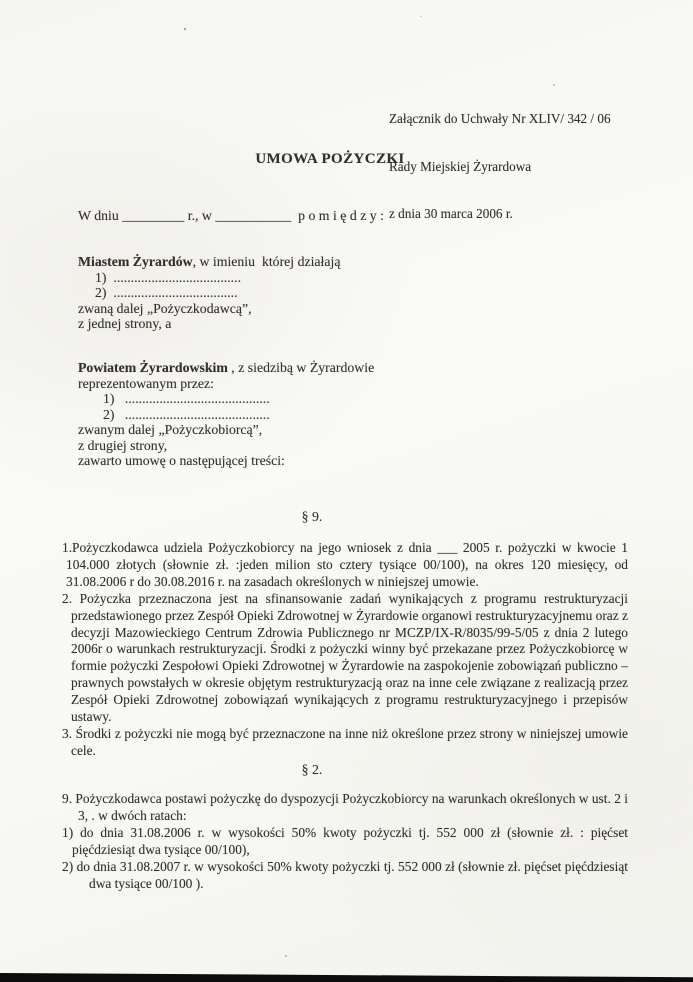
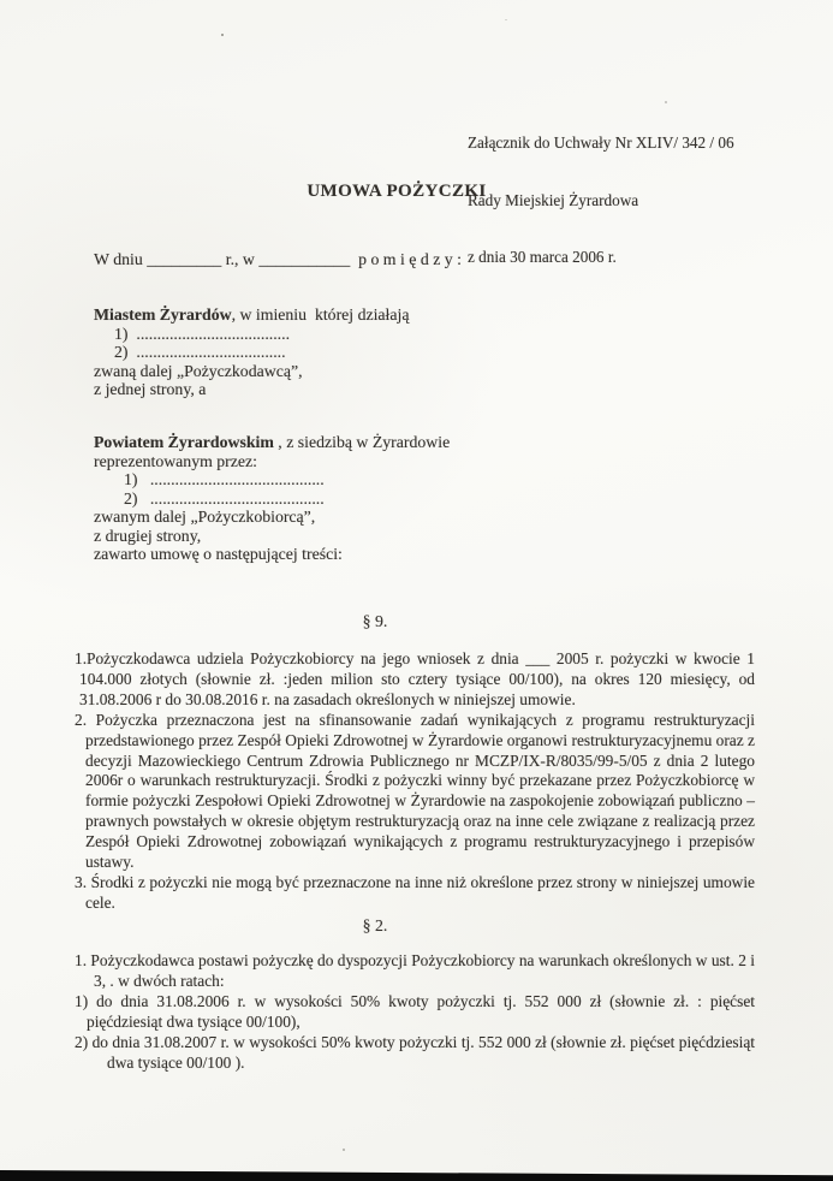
  Załącznik do Uchwały Nr XLIV/ 342 / 06
  Rady Miejskiej Żyrardowa
  z dnia 30 marca 2006 r.
  UMOWA POŻYCZKI
  W dniu _________ r., w ___________ p o m i ę d z y :
  Miastem Żyrardów, w imieniu której działają
  1) .....................................
  2) ....................................
  zwaną dalej „Pożyczkodawcą”,
  z jednej strony, a
  Powiatem Żyrardowskim , z siedzibą w Żyrardowie
  reprezentowanym przez:
  1) ..........................................
  2) ..........................................
  zwanym dalej „Pożyczkobiorcą”,
  z drugiej strony,
  zawarto umowę o następującej treści:
  § 9.
  1.Pożyczkodawca udziela Pożyczkobiorcy na jego wniosek z dnia ___ 2005 r. pożyczki w kwocie 1 104.000 złotych (słownie zł. :jeden milion sto cztery tysiące 00/100), na okres 120 miesięcy, od 31.08.2006 r do 30.08.2016 r. na zasadach określonych w niniejszej umowie.
  2. Pożyczka przeznaczona jest na sfinansowanie zadań wynikających z programu restrukturyzacji przedstawionego przez Zespół Opieki Zdrowotnej w Żyrardowie organowi restrukturyzacyjnemu oraz z decyzji Mazowieckiego Centrum Zdrowia Publicznego nr MCZP/IX-R/8035/99-5/05 z dnia 2 lutego 2006r o warunkach restrukturyzacji. Środki z pożyczki winny być przekazane przez Pożyczkobiorcę w formie pożyczki Zespołowi Opieki Zdrowotnej w Żyrardowie na zaspokojenie zobowiązań publiczno – prawnych powstałych w okresie objętym restrukturyzacją oraz na inne cele związane z realizacją przez Zespół Opieki Zdrowotnej zobowiązań wynikających z programu restrukturyzacyjnego i przepisów ustawy.
  3. Środki z pożyczki nie mogą być przeznaczone na inne niż określone przez strony w niniejszej umowie cele.
  § 2.
- 9. Pożyczkodawca postawi pożyczkę do dyspozycji Pożyczkobiorcy na warunkach określonych w ust. 2 i 3, . w dwóch ratach:
+ 1. Pożyczkodawca postawi pożyczkę do dyspozycji Pożyczkobiorcy na warunkach określonych w ust. 2 i 3, . w dwóch ratach:
  1) do dnia 31.08.2006 r. w wysokości 50% kwoty pożyczki tj. 552 000 zł (słownie zł. : pięćset pięćdziesiąt dwa tysiące 00/100),
  2) do dnia 31.08.2007 r. w wysokości 50% kwoty pożyczki tj. 552 000 zł (słownie zł. pięćset pięćdziesiąt dwa tysiące 00/100 ).
